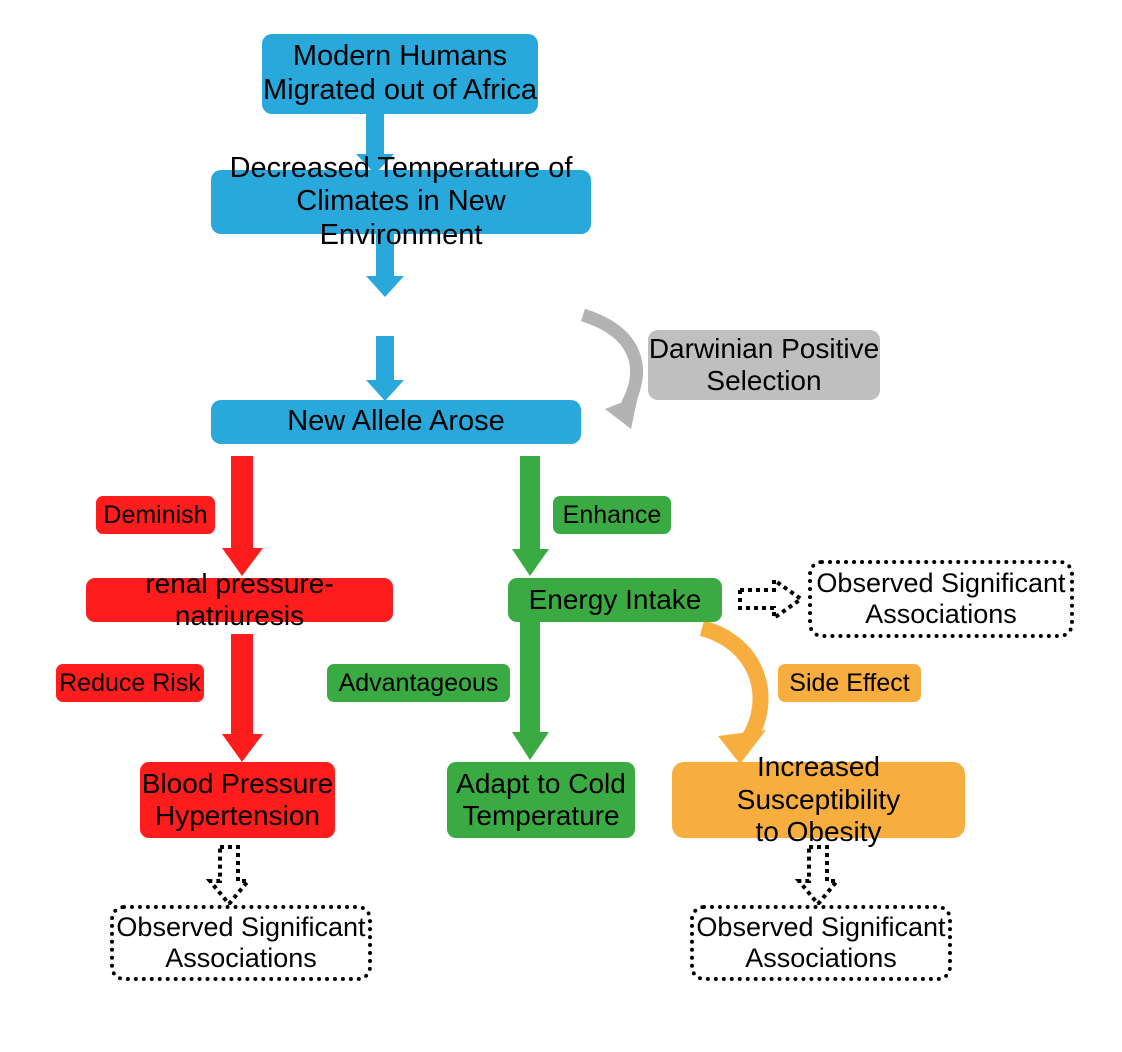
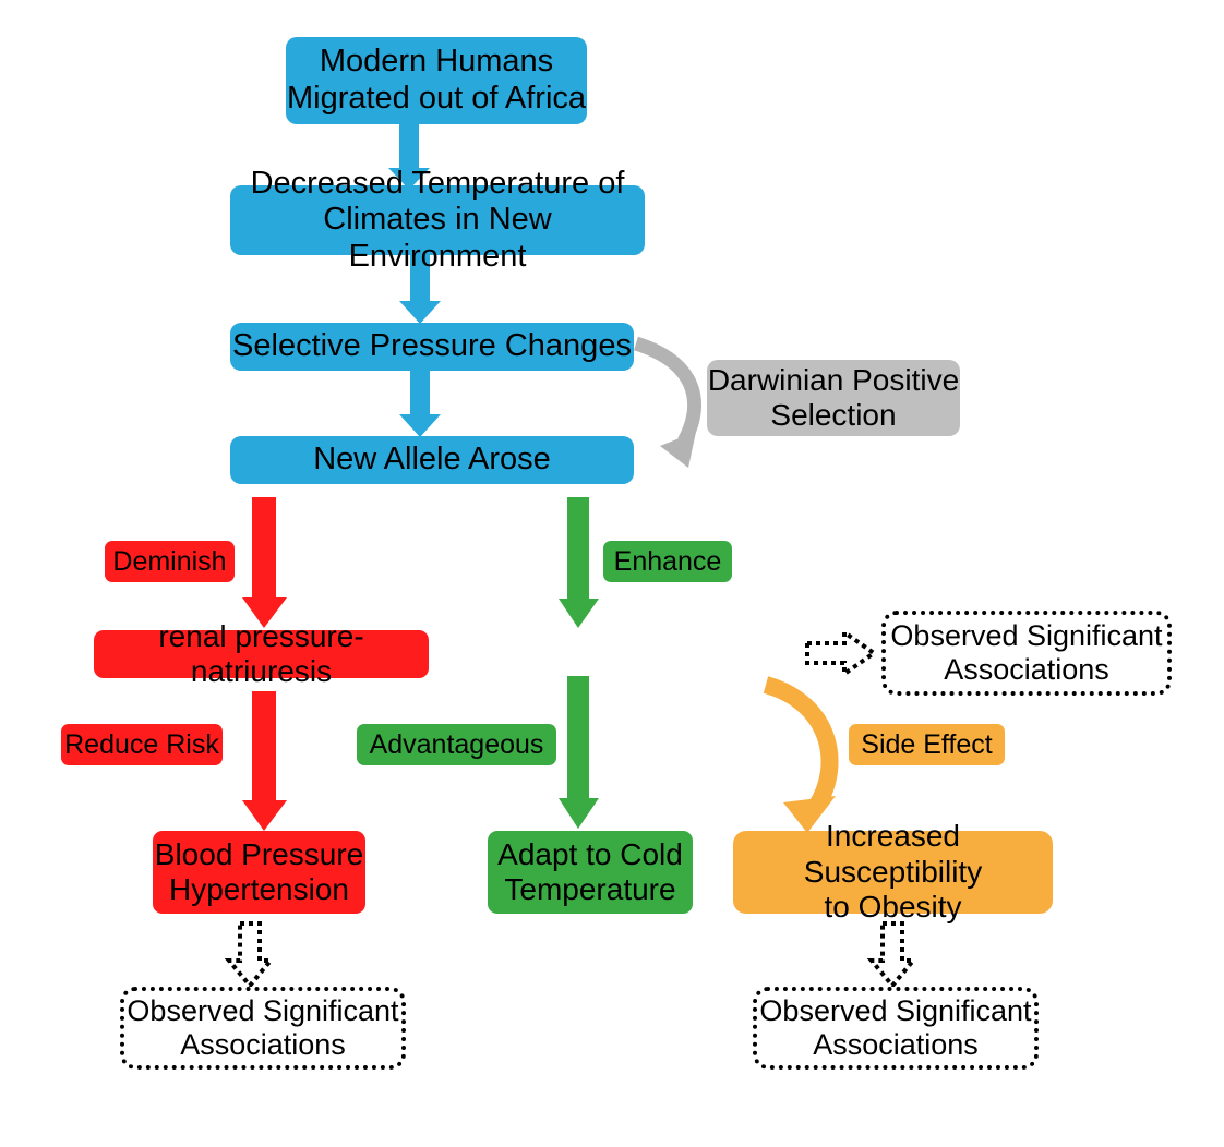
  Modern Humans
  Migrated out of Africa
  Decreased Temperature of
  Climates in New Environment
+ Selective Pressure Changes
  New Allele Arose
  Darwinian Positive
  Selection
  Deminish
  Enhance
  Reduce Risk
  Advantageous
  Side Effect
  renal pressure-natriuresis
- Energy Intake
  Blood Pressure
  Hypertension
  Adapt to Cold
  Temperature
  Increased Susceptibility
  to Obesity
  Observed Significant
  Associations
  Observed Significant
  Associations
  Observed Significant
  Associations
